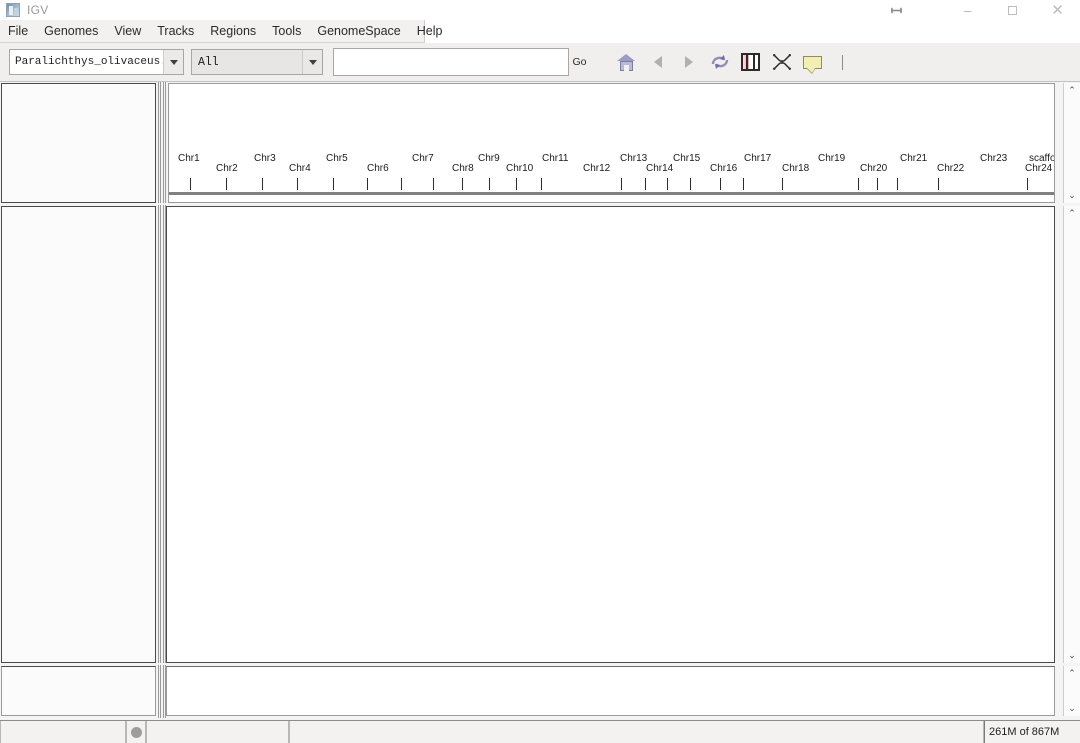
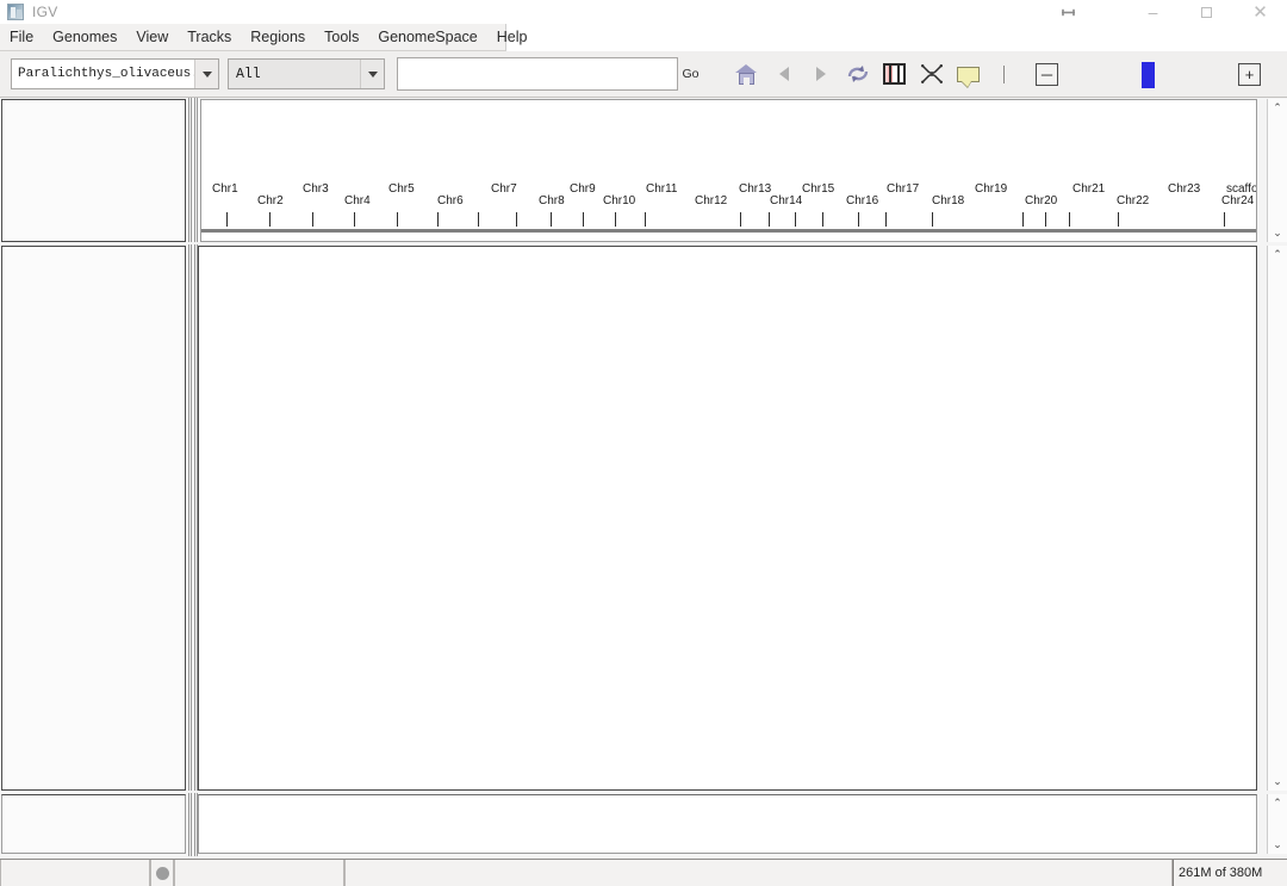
  IGV
  –
  ✕
  File
  Genomes
  View
  Tracks
  Regions
  Tools
  GenomeSpace
  Help
  Paralichthys_olivaceus
  All
  Go
+ ─
+ +
  Chr1
  Chr2
  Chr3
  Chr4
  Chr5
  Chr6
  Chr7
  Chr8
  Chr9
  Chr10
  Chr11
  Chr12
  Chr13
  Chr14
  Chr15
  Chr16
  Chr17
  Chr18
  Chr19
  Chr20
  Chr21
  Chr22
  Chr23
  Chr24
  scaffo
  ⌃
  ⌄
  ⌃
  ⌄
  ⌃
  ⌄
- 261M of 867M
+ 261M of 380M
